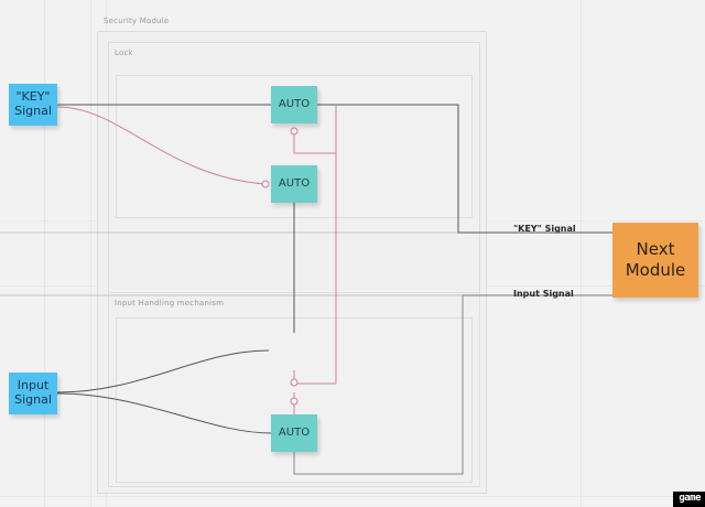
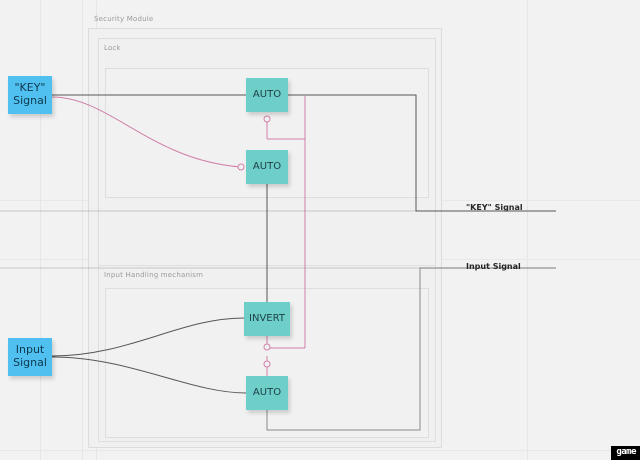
  Security Module
  Lock
  Input Handling mechanism
  "KEY"
  Signal
  AUTO
  AUTO
  Input
  Signal
+ INVERT
  AUTO
- Next
- Module
  "KEY" Signal
  Input Signal
  game
